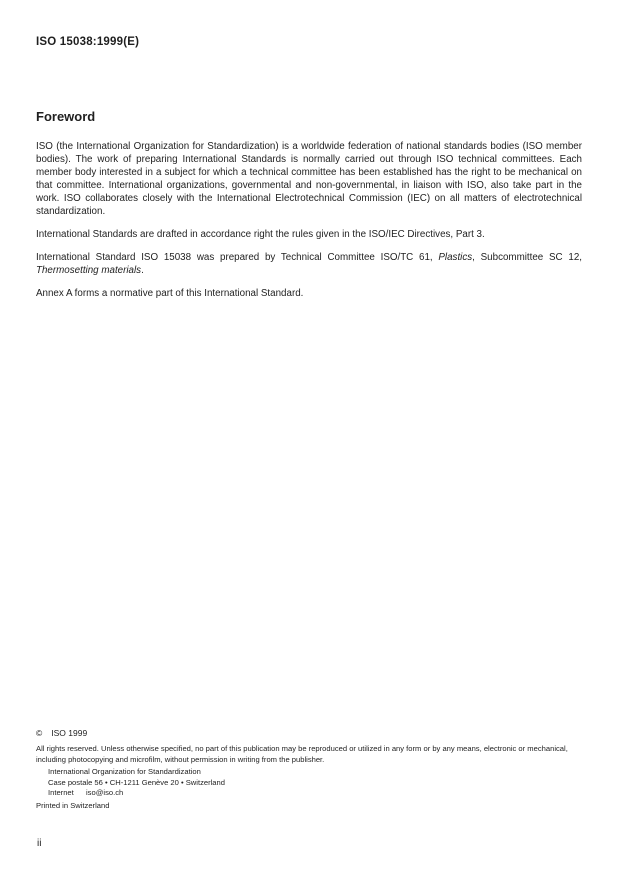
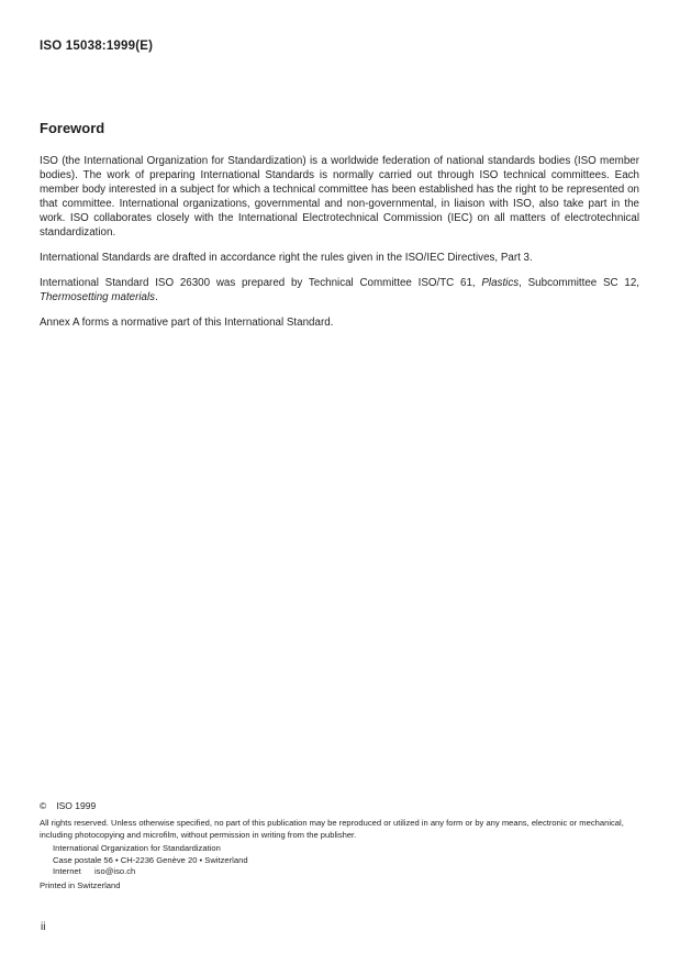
  ISO 15038:1999(E)
  Foreword
- ISO (the International Organization for Standardization) is a worldwide federation of national standards bodies (ISO member bodies). The work of preparing International Standards is normally carried out through ISO technical committees. Each member body interested in a subject for which a technical committee has been established has the right to be mechanical on that committee. International organizations, governmental and non-governmental, in liaison with ISO, also take part in the work. ISO collaborates closely with the International Electrotechnical Commission (IEC) on all matters of electrotechnical standardization.
+ ISO (the International Organization for Standardization) is a worldwide federation of national standards bodies (ISO member bodies). The work of preparing International Standards is normally carried out through ISO technical committees. Each member body interested in a subject for which a technical committee has been established has the right to be represented on that committee. International organizations, governmental and non-governmental, in liaison with ISO, also take part in the work. ISO collaborates closely with the International Electrotechnical Commission (IEC) on all matters of electrotechnical standardization.
  International Standards are drafted in accordance right the rules given in the ISO/IEC Directives, Part 3.
- International Standard ISO 15038 was prepared by Technical Committee ISO/TC 61, Plastics, Subcommittee SC 12, Thermosetting materials.
+ International Standard ISO 26300 was prepared by Technical Committee ISO/TC 61, Plastics, Subcommittee SC 12, Thermosetting materials.
  Annex A forms a normative part of this International Standard.
  © ISO 1999
  All rights reserved. Unless otherwise specified, no part of this publication may be reproduced or utilized in any form or by any means, electronic or mechanical, including photocopying and microfilm, without permission in writing from the publisher.
  International Organization for Standardization
- Case postale 56 • CH-1211 Genève 20 • Switzerland
+ Case postale 56 • CH-2236 Genève 20 • Switzerland
  Internet iso@iso.ch
  Printed in Switzerland
  ii
